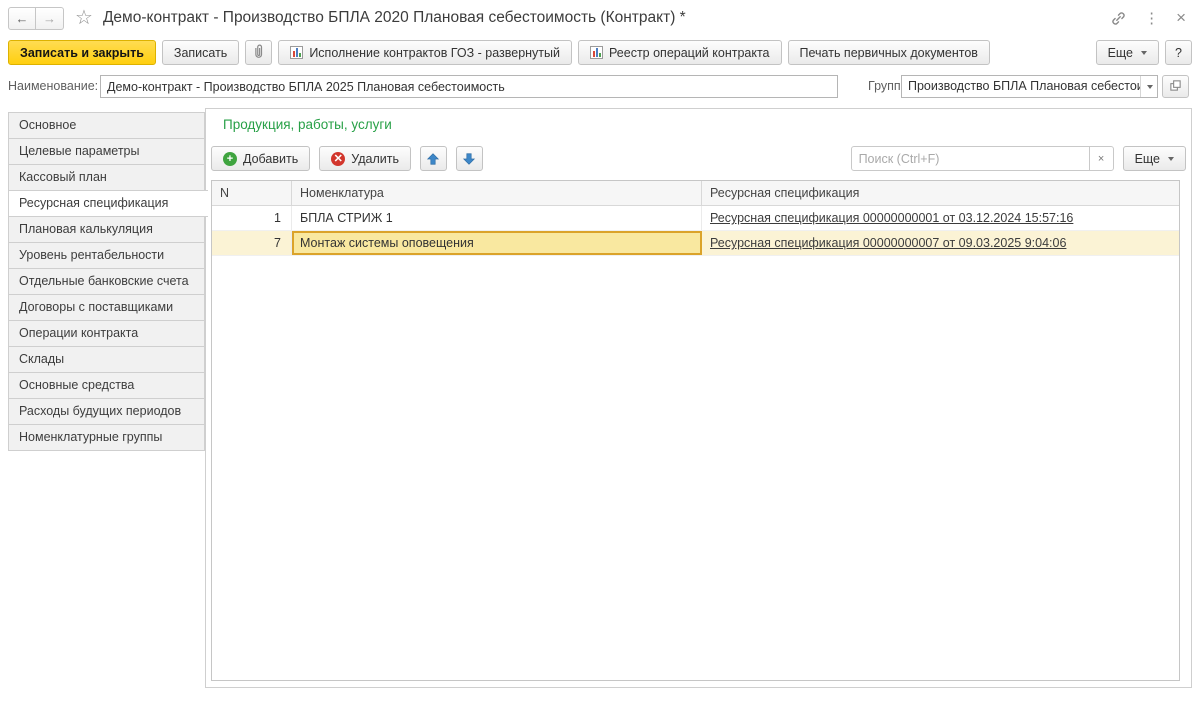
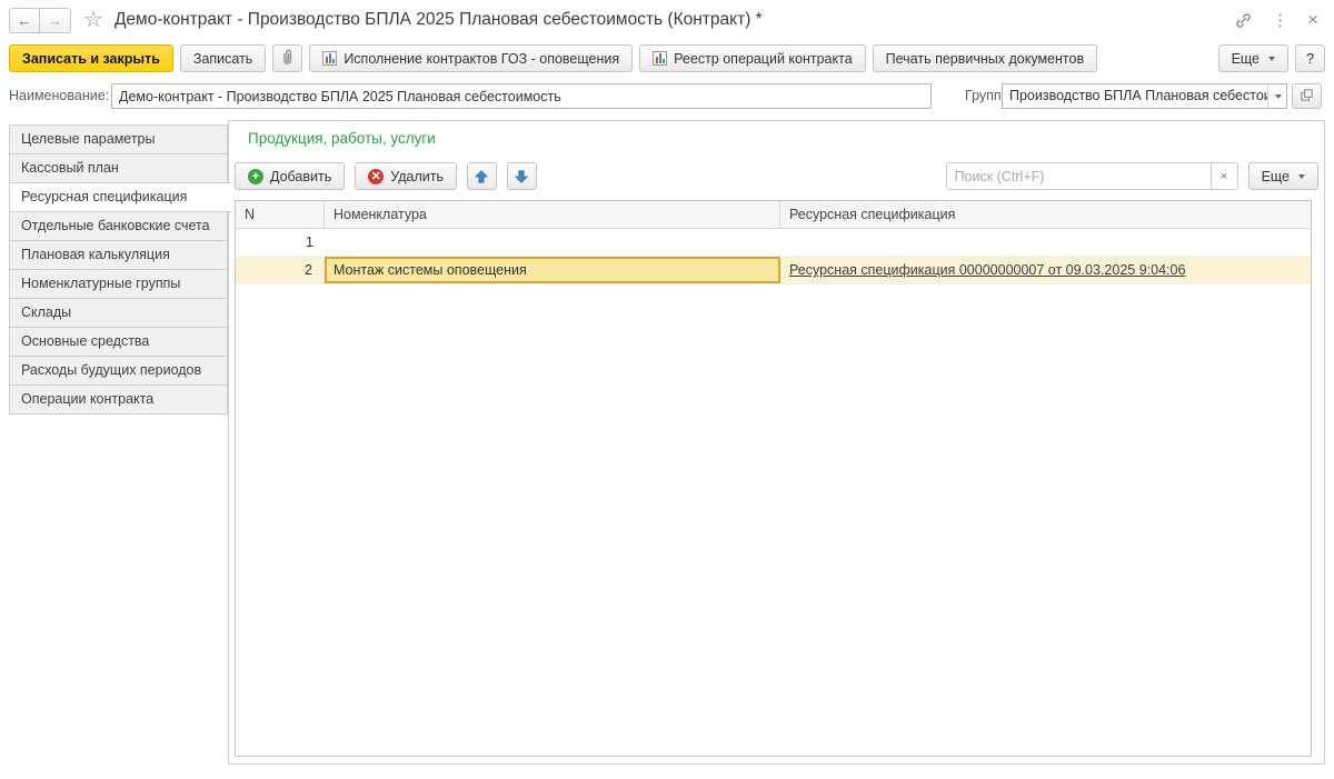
  ←
  →
  ☆
- Демо-контракт - Производство БПЛА 2020 Плановая себестоимость (Контракт) *
+ Демо-контракт - Производство БПЛА 2025 Плановая себестоимость (Контракт) *
  ⋮
  ×
  Записать и закрыть
  Записать
- Исполнение контрактов ГОЗ - развернутый
+ Исполнение контрактов ГОЗ - оповещения
  Реестр операций контракта
  Печать первичных документов
  Еще
  ?
  Наименование:
  Демо-контракт - Производство БПЛА 2025 Плановая себестоимость
  Групп
  Производство БПЛА Плановая себесто
- Основное
  Целевые параметры
  Кассовый план
  Ресурсная спецификация
- Плановая калькуляция
+ Отдельные банковские счета
- Уровень рентабельности
- Отдельные банковские счета
+ Плановая калькуляция
- Договоры с поставщиками
- Операции контракта
+ Номенклатурные группы
  Склады
  Основные средства
  Расходы будущих периодов
- Номенклатурные группы
+ Операции контракта
  Продукция, работы, услуги
  +
  Добавить
  ✕
  Удалить
  Поиск (Ctrl+F)
  ×
  Еще
  N
  Номенклатура
  Ресурсная спецификация
  1
- БПЛА СТРИЖ 1
- Ресурсная спецификация 00000000001 от 03.12.2024 15:57:16
- 7
+ 2
  Монтаж системы оповещения
  Ресурсная спецификация 00000000007 от 09.03.2025 9:04:06
